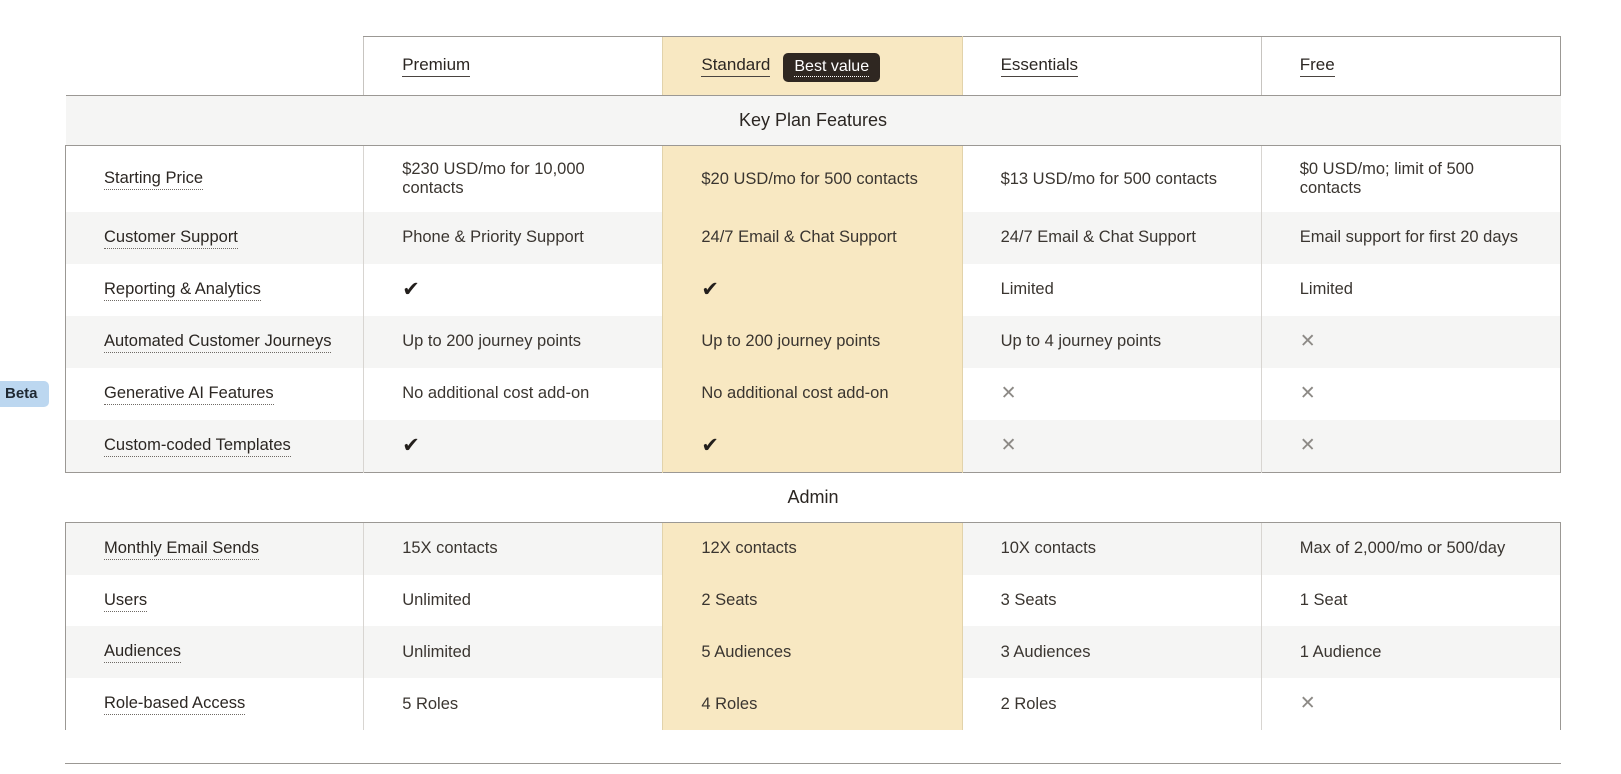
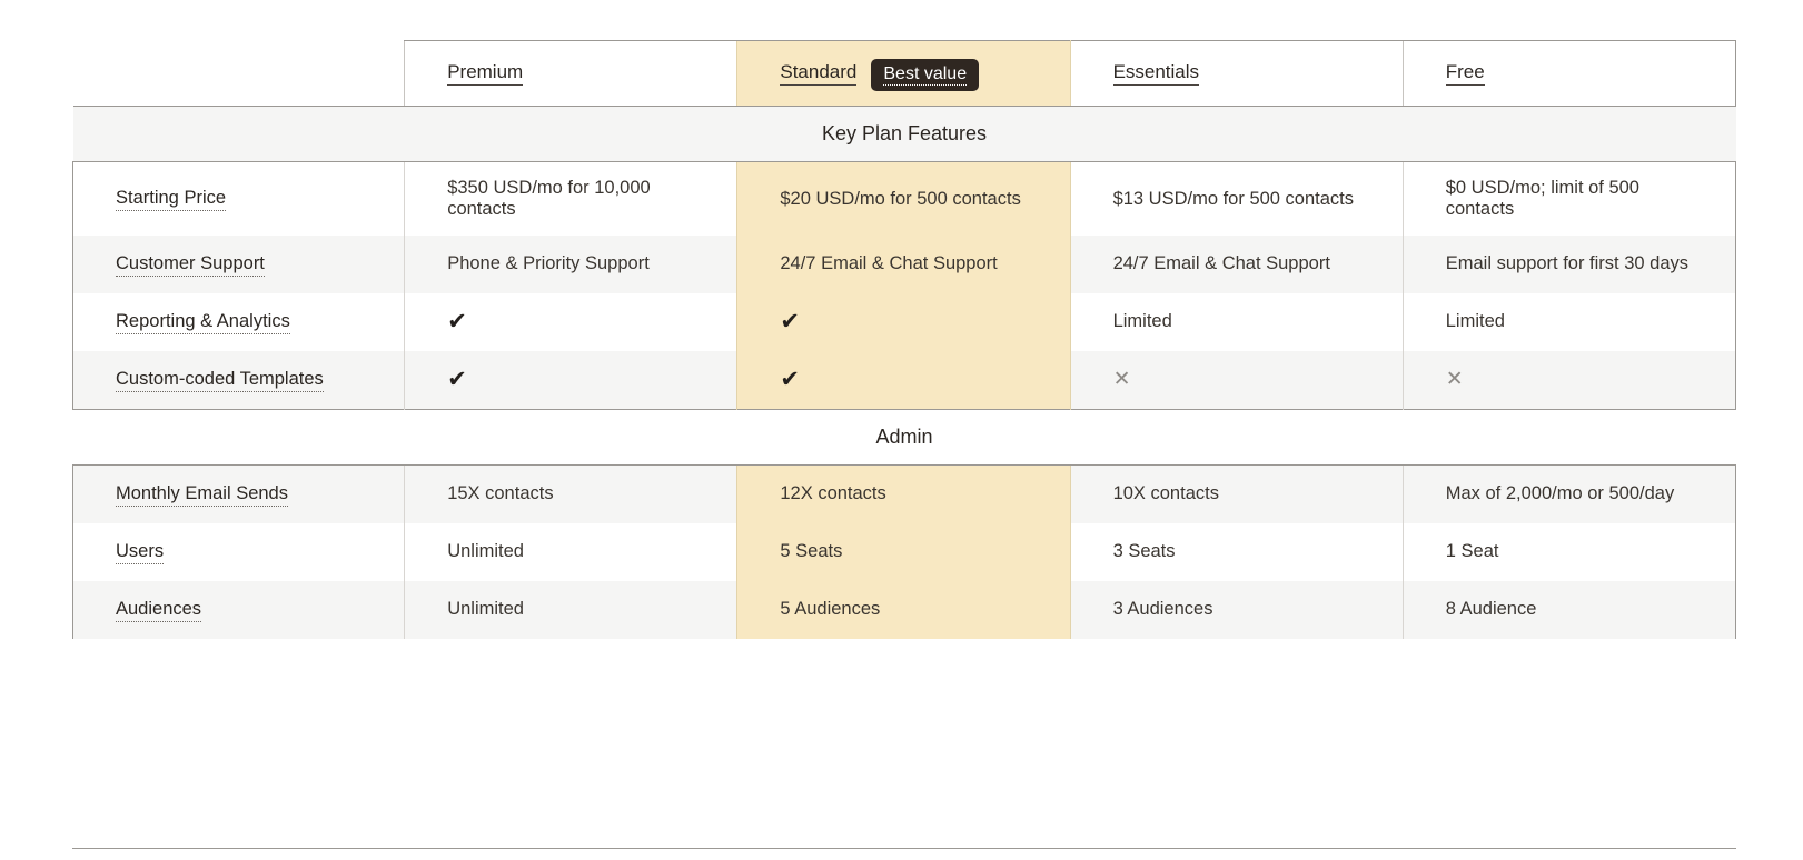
  	Premium	Standard Best value	Essentials	Free
  Key Plan Features
- Starting Price	$230 USD/mo for 10,000 contacts	$20 USD/mo for 500 contacts	$13 USD/mo for 500 contacts	$0 USD/mo; limit of 500 contacts
+ Starting Price	$350 USD/mo for 10,000 contacts	$20 USD/mo for 500 contacts	$13 USD/mo for 500 contacts	$0 USD/mo; limit of 500 contacts
- Customer Support	Phone & Priority Support	24/7 Email & Chat Support	24/7 Email & Chat Support	Email support for first 20 days
+ Customer Support	Phone & Priority Support	24/7 Email & Chat Support	24/7 Email & Chat Support	Email support for first 30 days
  Reporting & Analytics	✔	✔	Limited	Limited
- Automated Customer Journeys	Up to 200 journey points	Up to 200 journey points	Up to 4 journey points	✕
- Beta Generative AI Features	No additional cost add-on	No additional cost add-on	✕	✕
  Custom-coded Templates	✔	✔	✕	✕
  Admin
  Monthly Email Sends	15X contacts	12X contacts	10X contacts	Max of 2,000/mo or 500/day
- Users	Unlimited	2 Seats	3 Seats	1 Seat
+ Users	Unlimited	5 Seats	3 Seats	1 Seat
- Audiences	Unlimited	5 Audiences	3 Audiences	1 Audience
+ Audiences	Unlimited	5 Audiences	3 Audiences	8 Audience
- Role-based Access	5 Roles	4 Roles	2 Roles	✕
